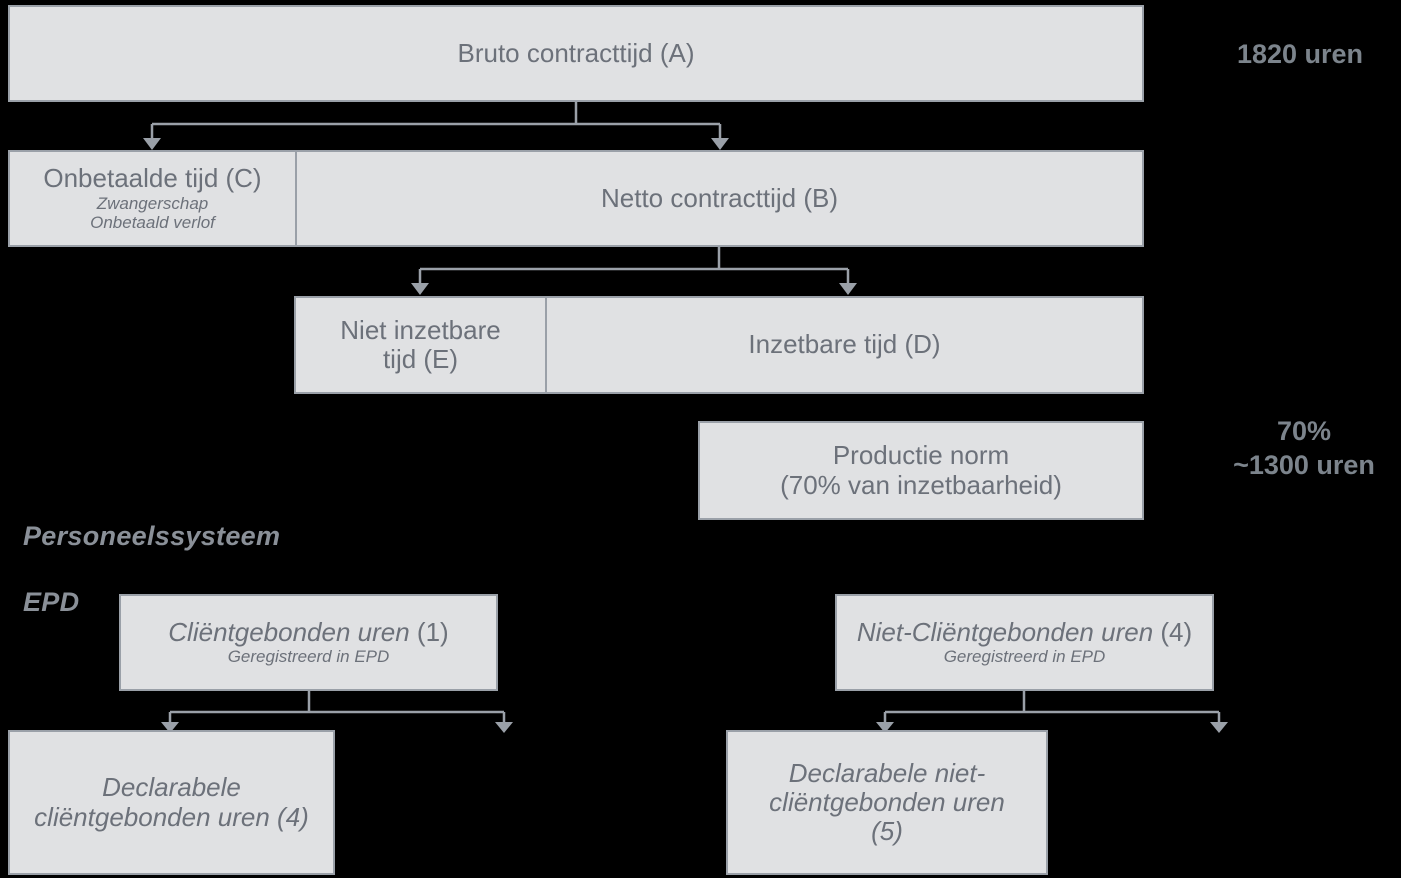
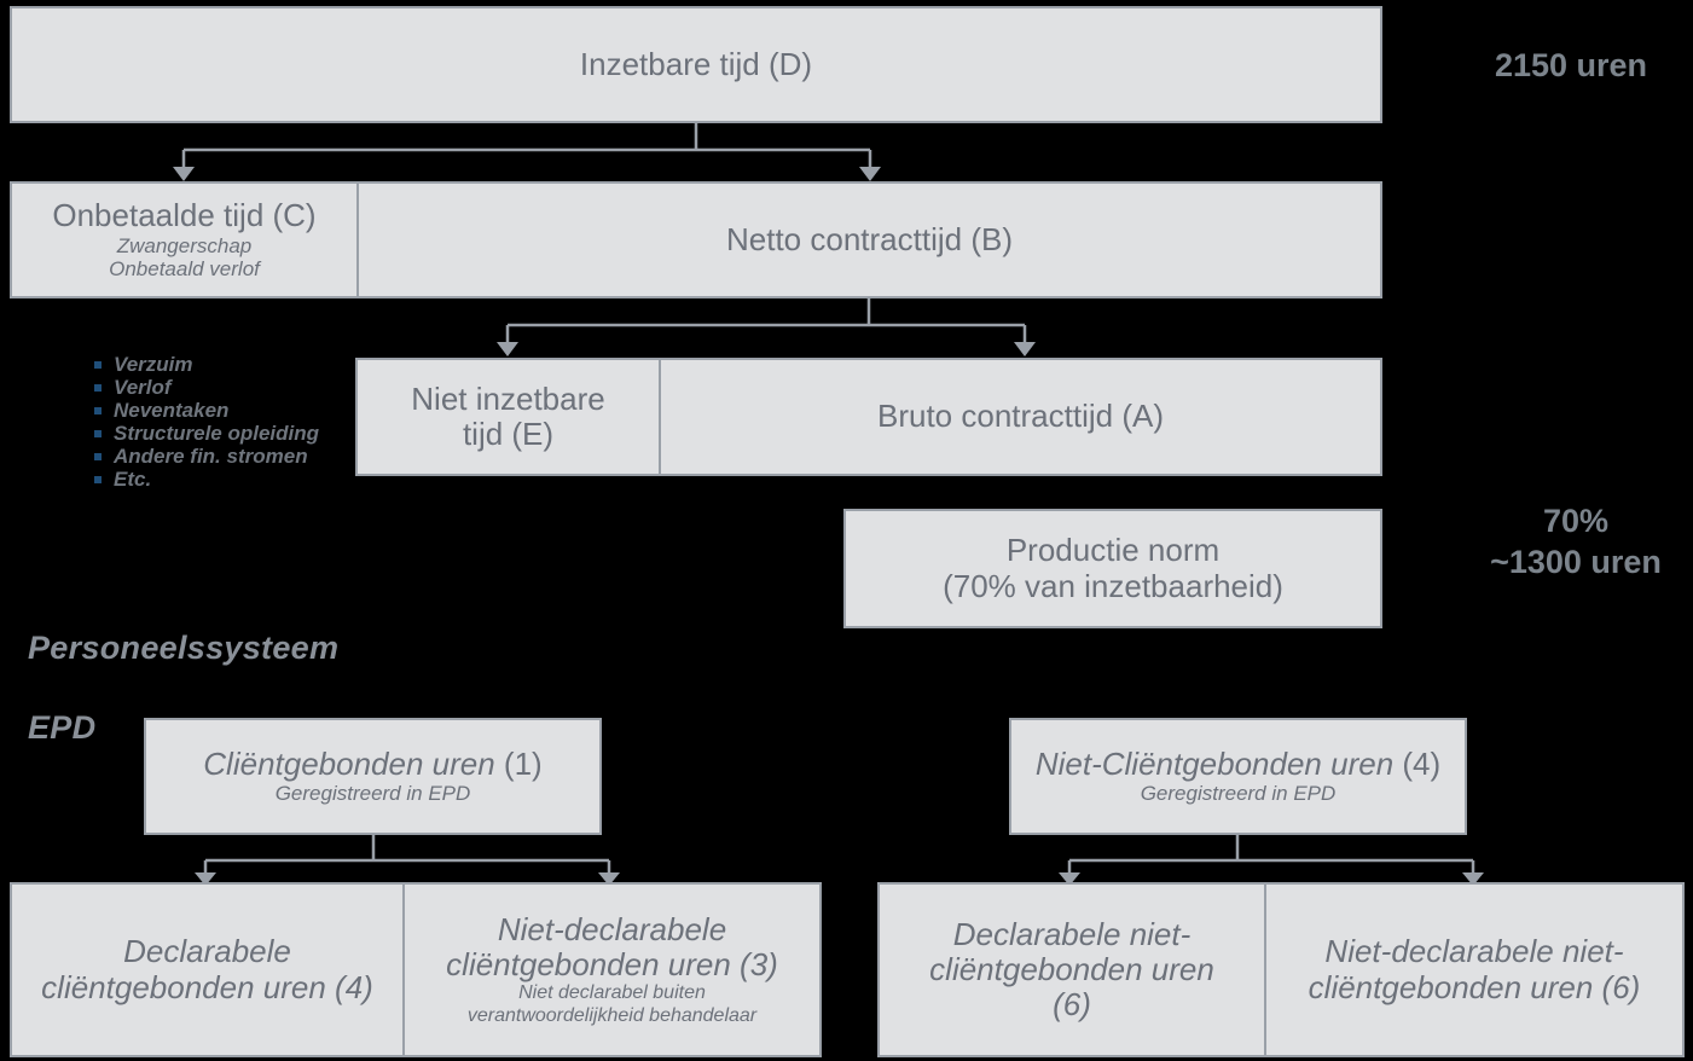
- Bruto contracttijd (A)
+ Inzetbare tijd (D)
- 1820 uren
+ 2150 uren
  Onbetaalde tijd (C)
  Zwangerschap
  Onbetaald verlof
  Netto contracttijd (B)
+ Verzuim
+ Verlof
+ Neventaken
+ Structurele opleiding
+ Andere fin. stromen
+ Etc.
  Niet inzetbare tijd (E)
- Inzetbare tijd (D)
+ Bruto contracttijd (A)
  Productie norm
  (70% van inzetbaarheid)
  70%
  ~1300 uren
  Personeelssysteem
  EPD
  Cliëntgebonden uren (1)
  Geregistreerd in EPD
  Niet-Cliëntgebonden uren (4)
  Geregistreerd in EPD
  Declarabele cliëntgebonden uren (4)
+ Niet-declarabele cliëntgebonden uren (3)
+ Niet declarabel buiten
+ verantwoordelijkheid behandelaar
- Declarabele niet-cliëntgebonden uren (5)
+ Declarabele niet-cliëntgebonden uren (6)
+ Niet-declarabele niet-cliëntgebonden uren (6)
